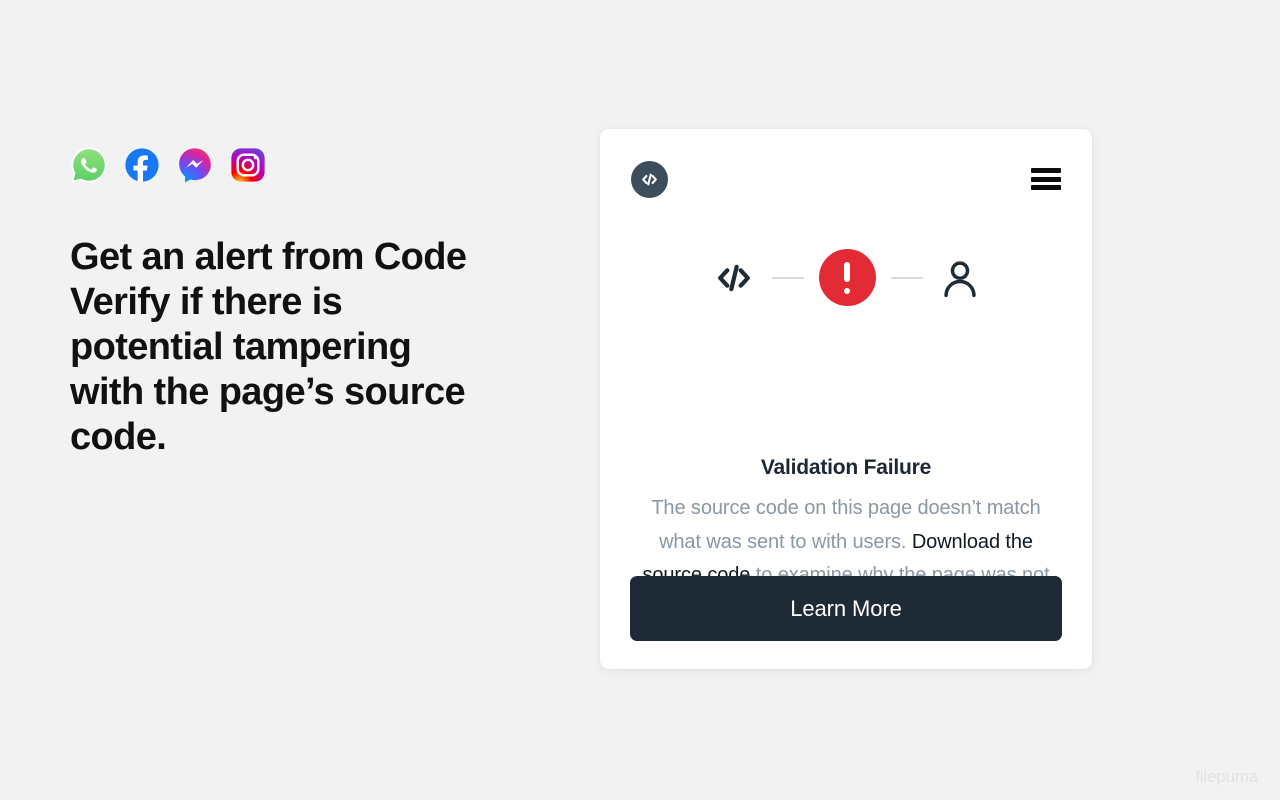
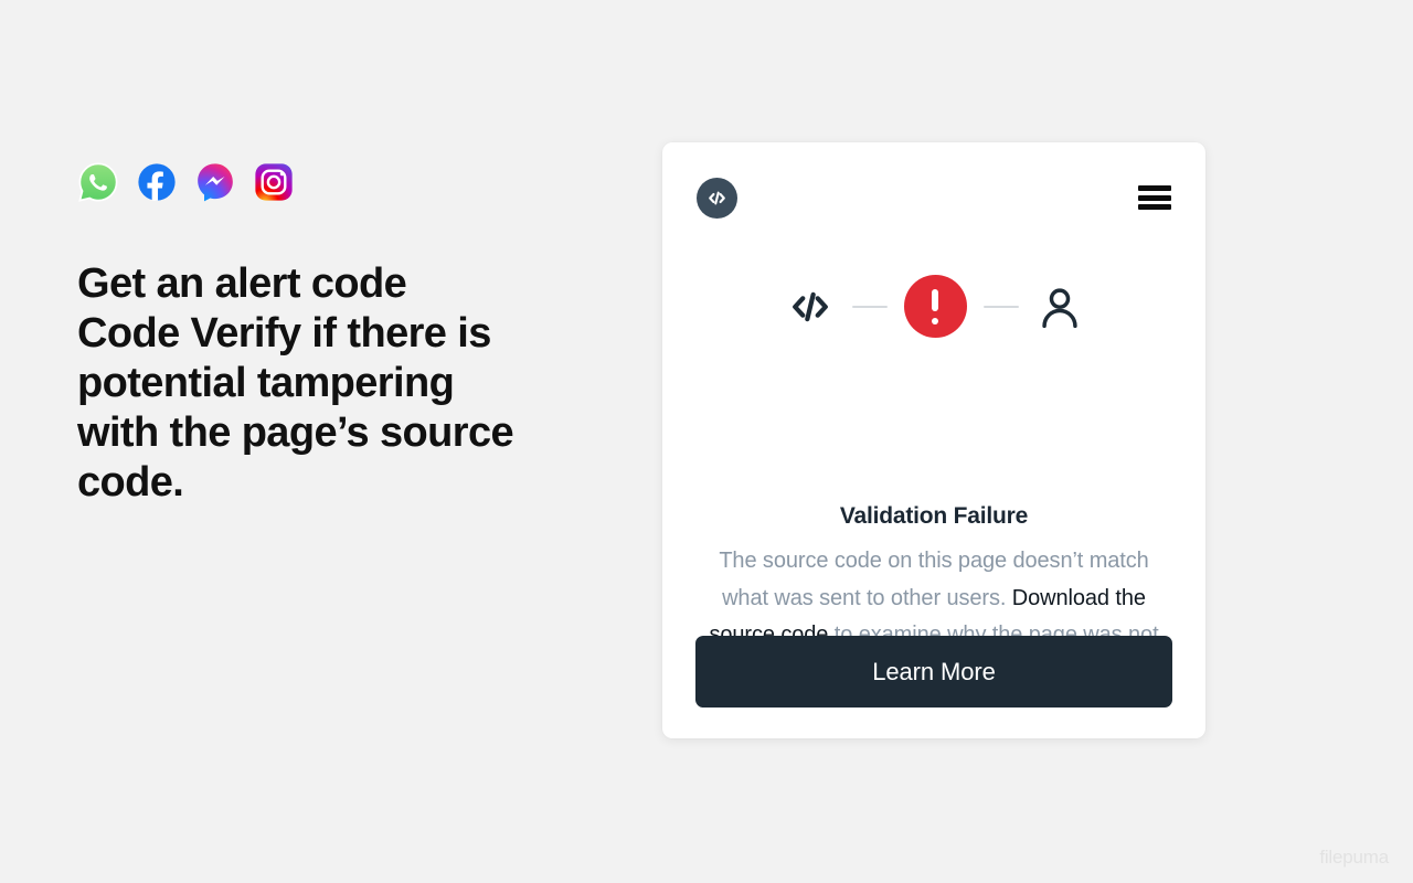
- Get an alert from Code Verify if there is potential tampering with the page’s source code.
+ Get an alert code Code Verify if there is potential tampering with the page’s source code.
  Validation Failure
- The source code on this page doesn’t match what was sent to with users. Download the source code to examine why the page was not
+ The source code on this page doesn’t match what was sent to other users. Download the source code to examine why the page was not
  Learn More
